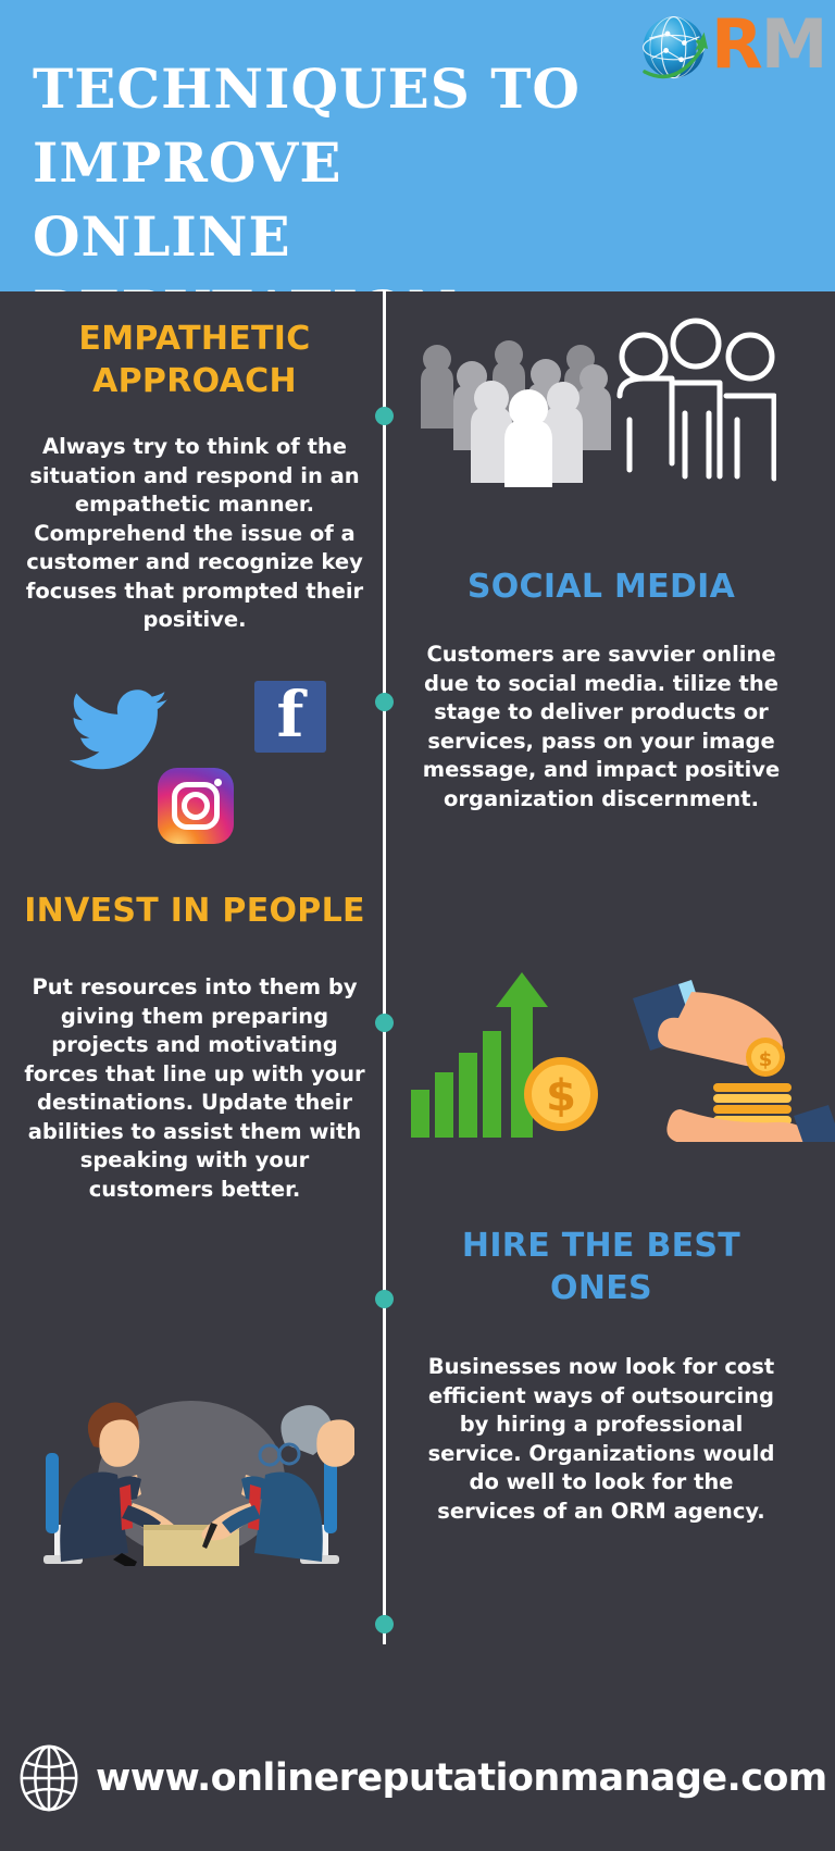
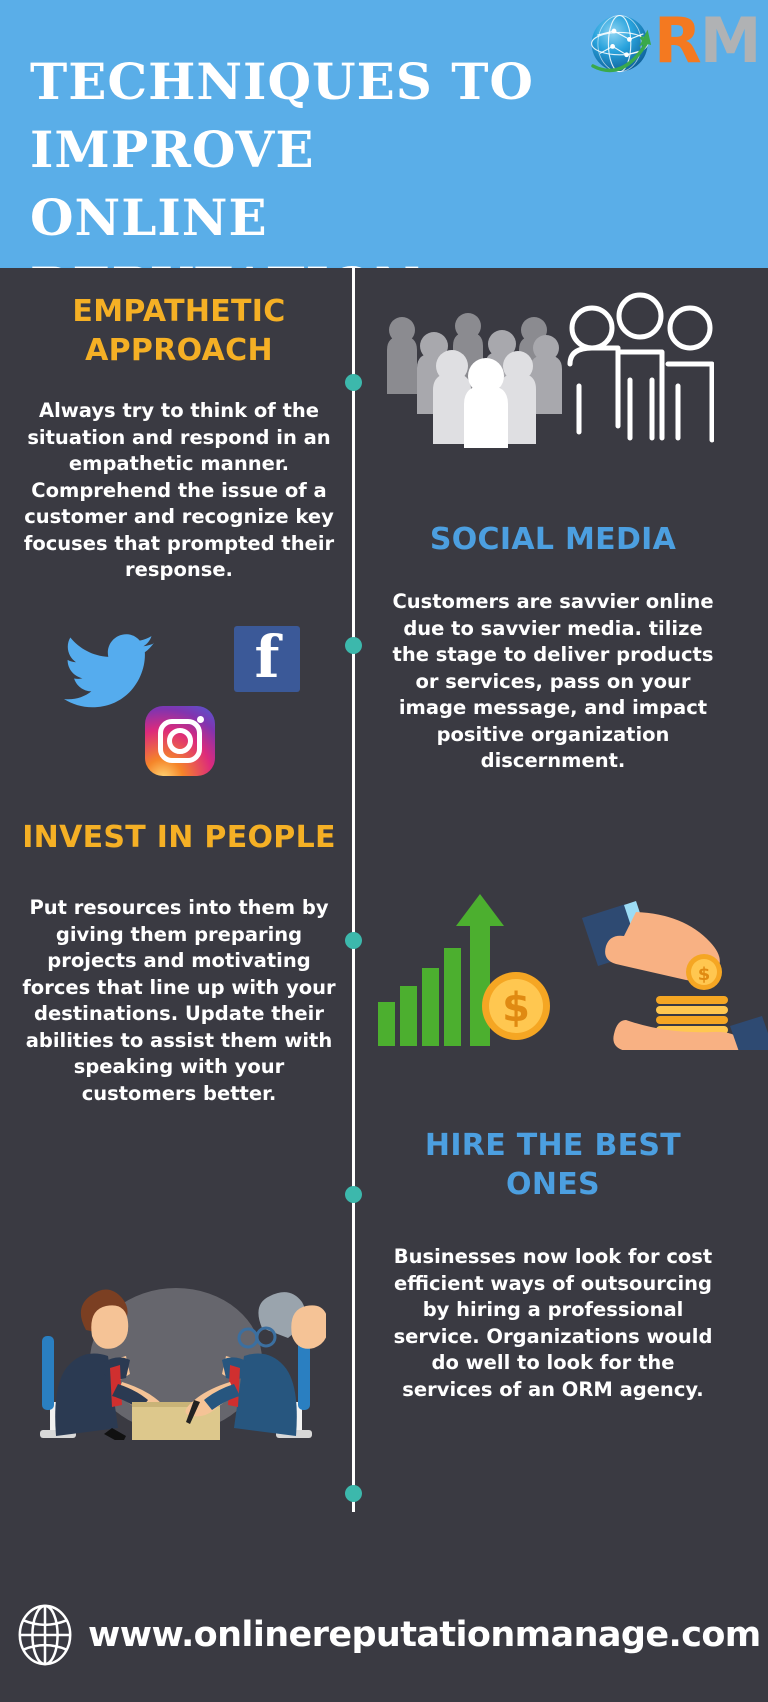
  RM
  EMPATHETIC APPROACH
- Always try to think of the situation and respond in an empathetic manner. Comprehend the issue of a customer and recognize key focuses that prompted their positive.
+ Always try to think of the situation and respond in an empathetic manner. Comprehend the issue of a customer and recognize key focuses that prompted their response.
  f
  SOCIAL MEDIA
- Customers are savvier online due to social media. tilize the stage to deliver products or services, pass on your image message, and impact positive organization discernment.
+ Customers are savvier online due to savvier media. tilize the stage to deliver products or services, pass on your image message, and impact positive organization discernment.
  INVEST IN PEOPLE
  Put resources into them by giving them preparing projects and motivating forces that line up with your destinations. Update their abilities to assist them with speaking with your customers better.
  $
  $
  HIRE THE BEST ONES
  Businesses now look for cost efficient ways of outsourcing by hiring a professional service. Organizations would do well to look for the services of an ORM agency.
  www.onlinereputationmanage.com
